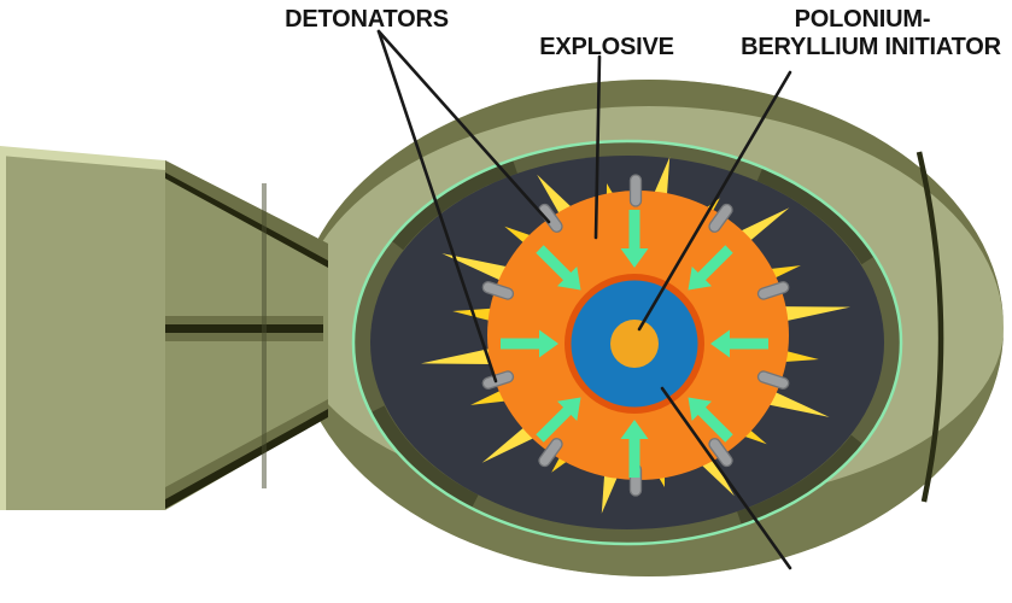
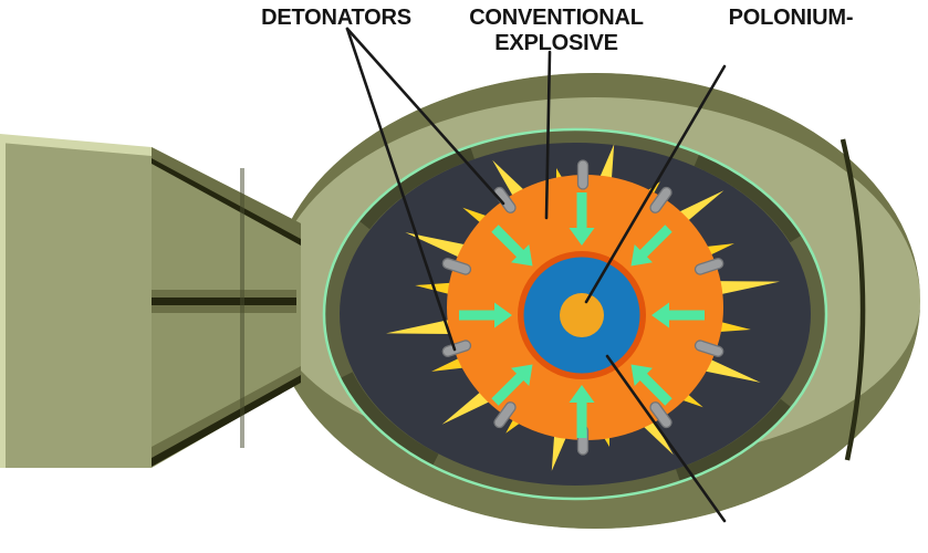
  DETONATORS
+ CONVENTIONAL
  EXPLOSIVE
  POLONIUM-
- BERYLLIUM INITIATOR
